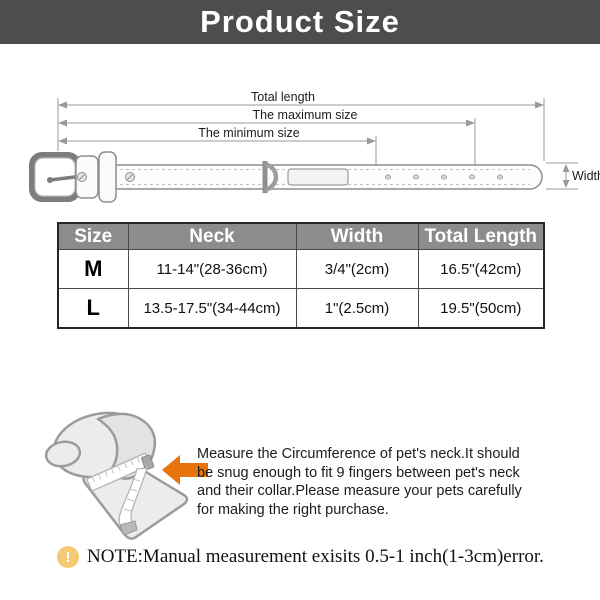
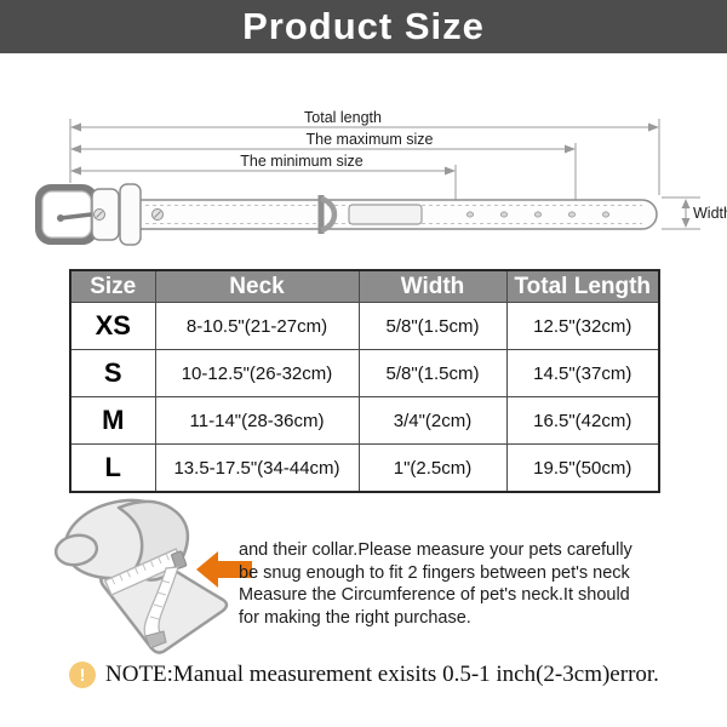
  Product Size
  Total length
  The maximum size
  The minimum size
  Widt
  Size	Neck	Width	Total Length
+ XS	8-10.5"(21-27cm)	5/8"(1.5cm)	12.5"(32cm)
+ S	10-12.5"(26-32cm)	5/8"(1.5cm)	14.5"(37cm)
  M	11-14"(28-36cm)	3/4"(2cm)	16.5"(42cm)
  L	13.5-17.5"(34-44cm)	1"(2.5cm)	19.5"(50cm)
- Measure the Circumference of pet's neck.It should
+ and their collar.Please measure your pets carefully
- be snug enough to fit 9 fingers between pet's neck
+ be snug enough to fit 2 fingers between pet's neck
- and their collar.Please measure your pets carefully
+ Measure the Circumference of pet's neck.It should
  for making the right purchase.
  !
- NOTE:Manual measurement exisits 0.5-1 inch(1-3cm)error.
+ NOTE:Manual measurement exisits 0.5-1 inch(2-3cm)error.
